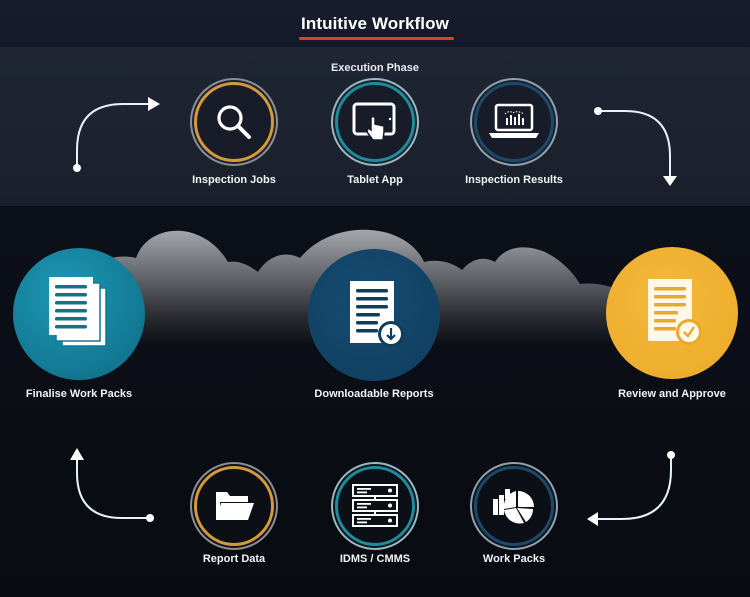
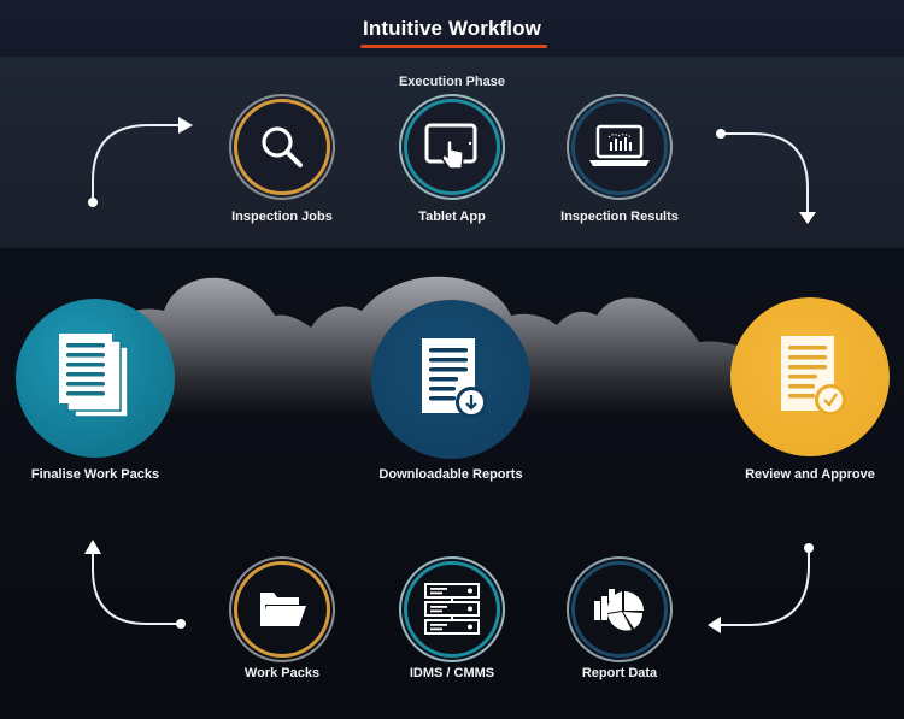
  Intuitive Workflow
  Execution Phase
  Inspection Jobs
  Tablet App
  Inspection Results
  Finalise Work Packs
  Downloadable Reports
  Review and Approve
- Report Data
+ Work Packs
  IDMS / CMMS
- Work Packs
+ Report Data
